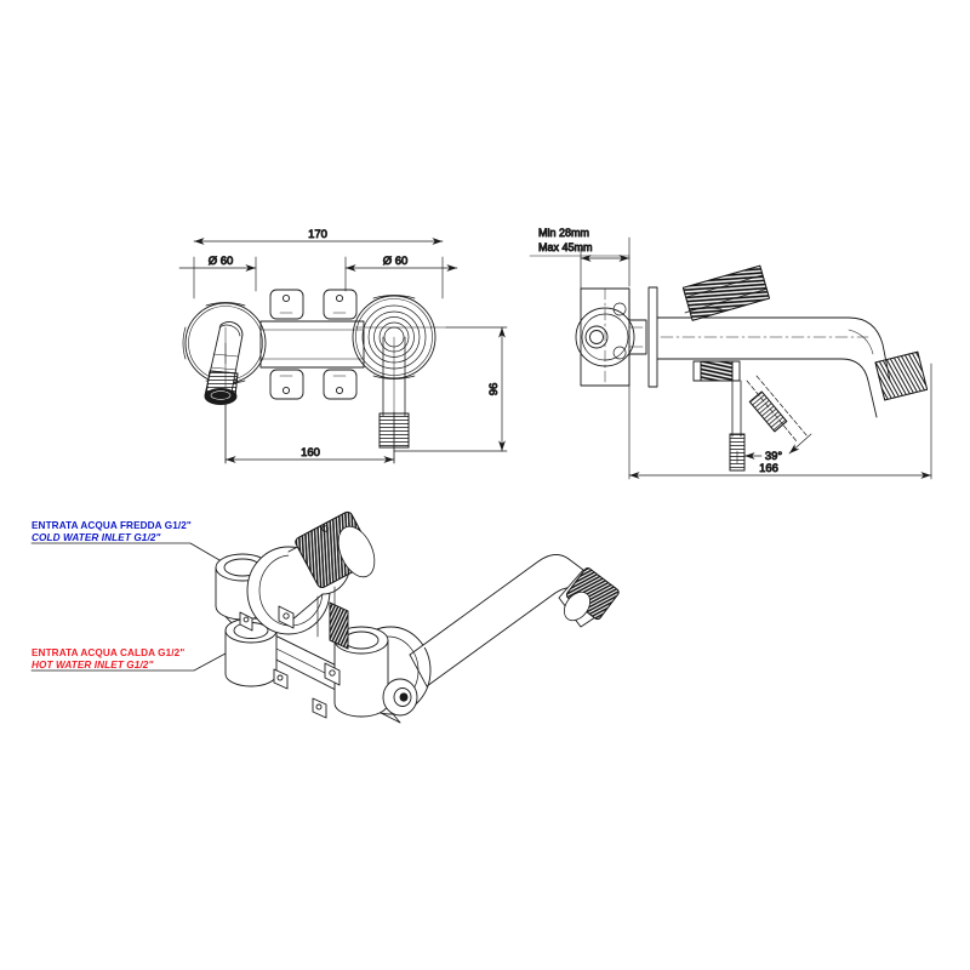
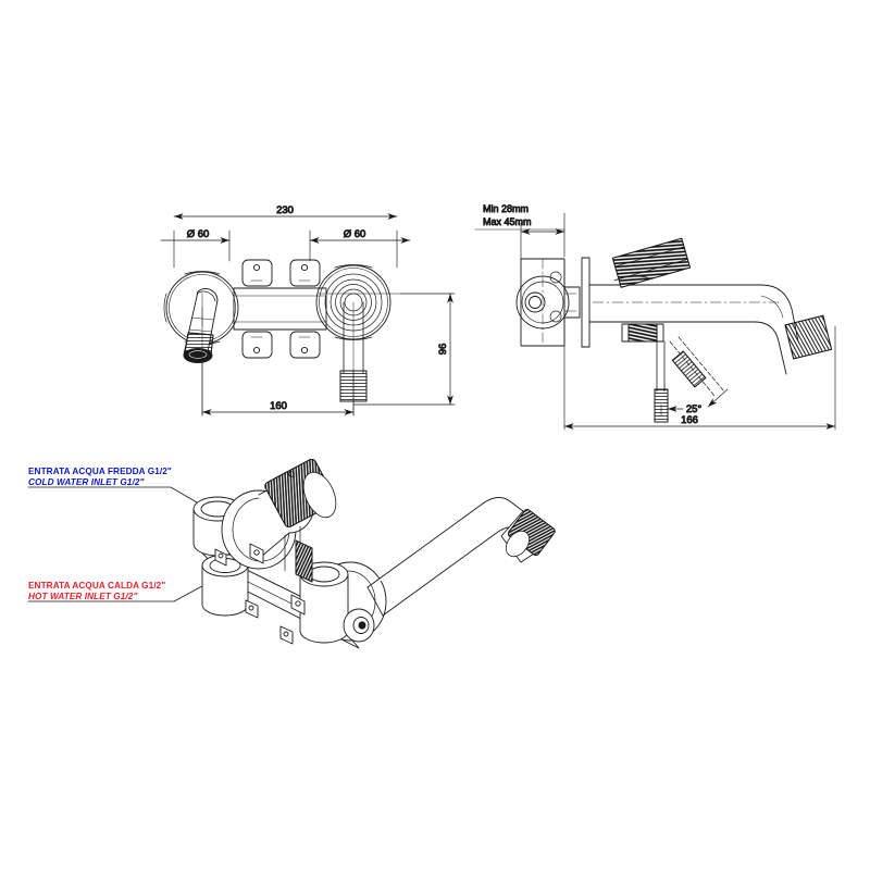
- 170
+ 230
  Ø 60
  Ø 60
  160
  Min 28mm
  Max 45mm
  166
- 39°
+ 25°
  ENTRATA ACQUA FREDDA G1/2"
  COLD WATER INLET G1/2"
  ENTRATA ACQUA CALDA G1/2"
  HOT WATER INLET G1/2"
